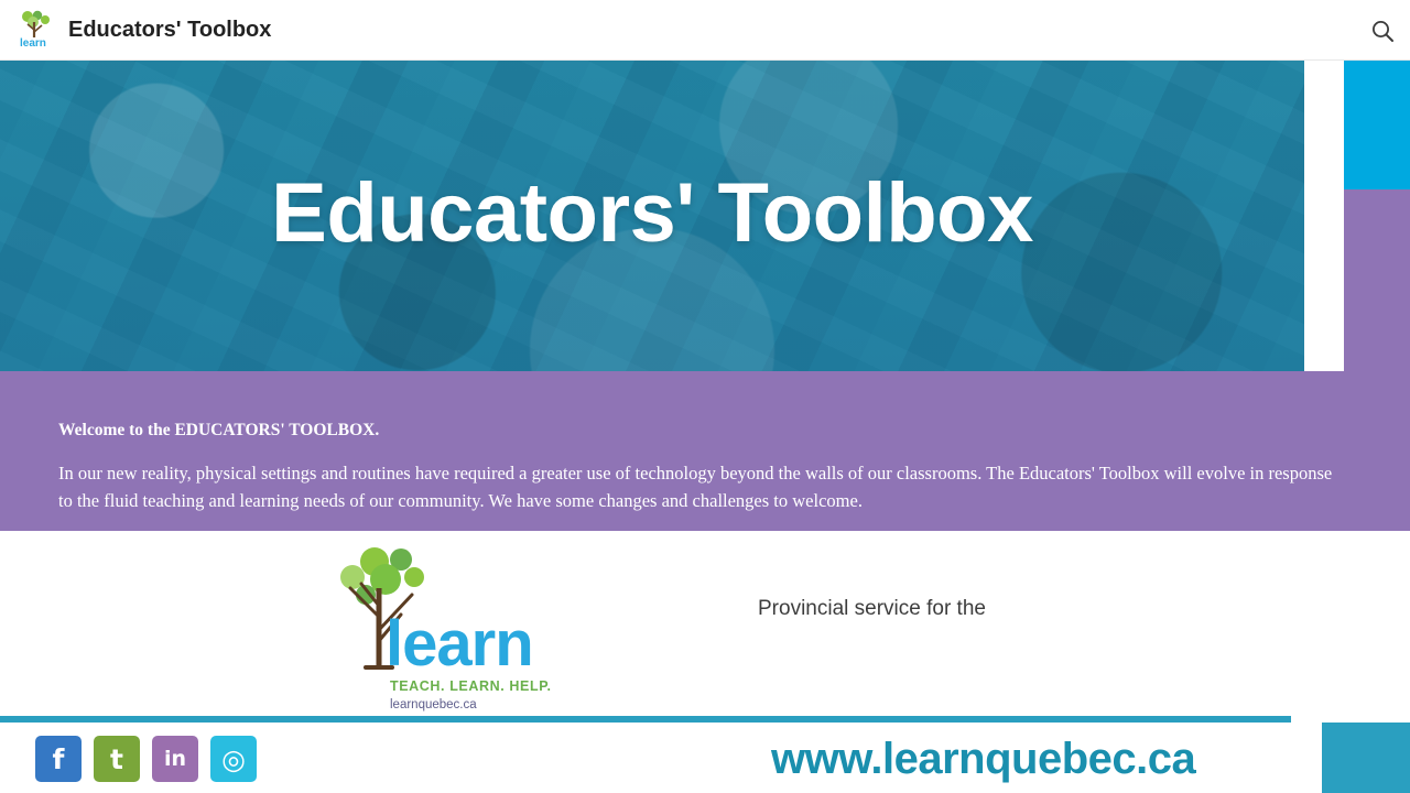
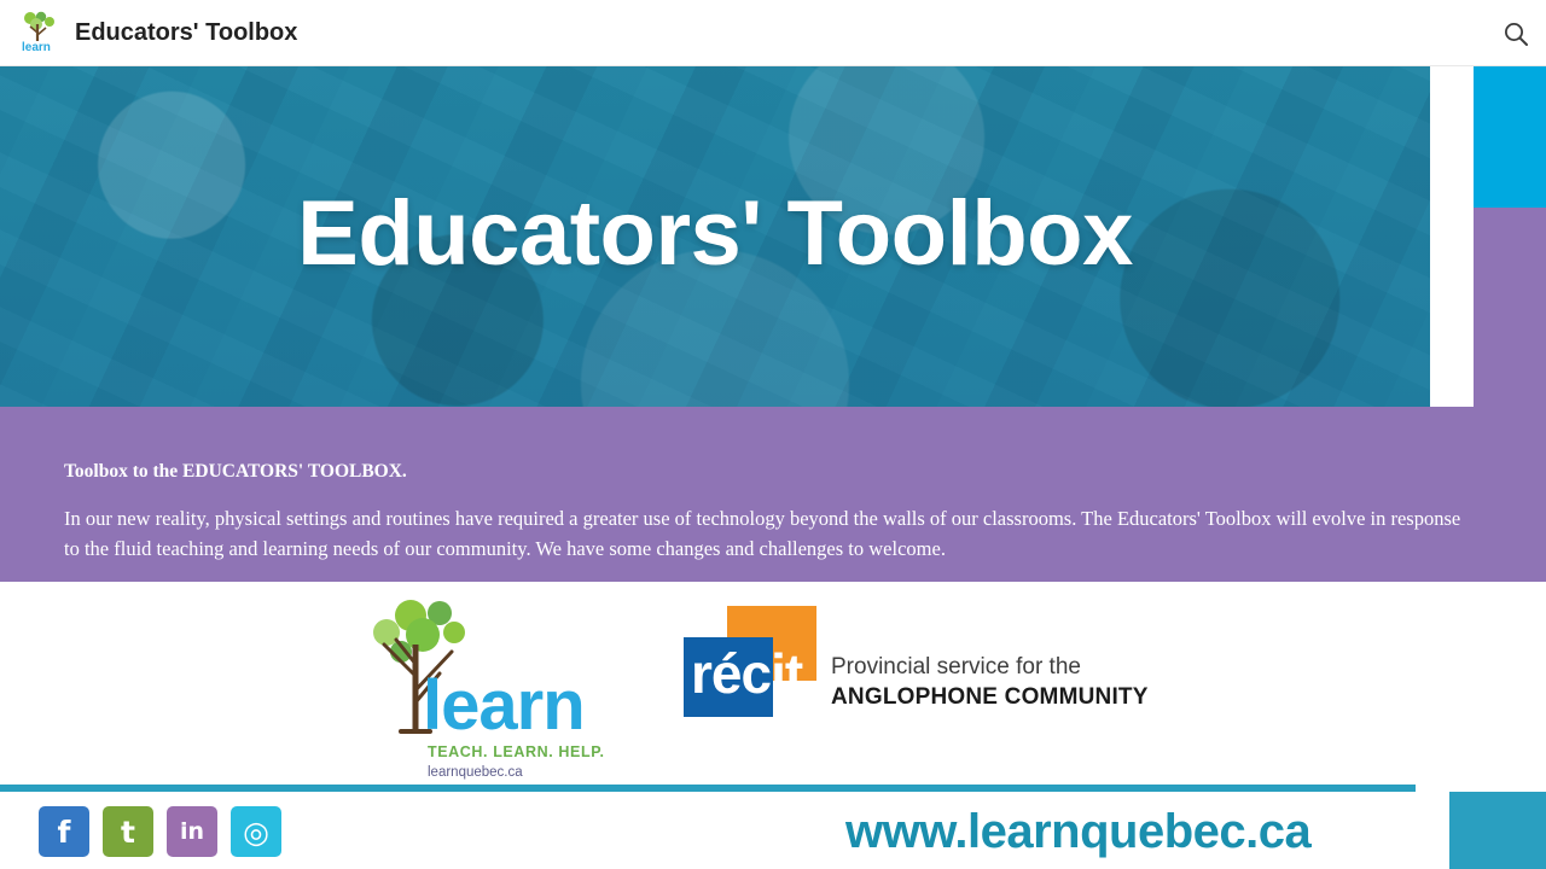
  learn
  Educators' Toolbox
  Educators' Toolbox
- Welcome to the EDUCATORS' TOOLBOX.
+ Toolbox to the EDUCATORS' TOOLBOX.
  In our new reality, physical settings and routines have required a greater use of technology beyond the walls of our classrooms. The Educators' Toolbox will evolve in response to the fluid teaching and learning needs of our community. We have some changes and challenges to welcome.
  learn
  TEACH. LEARN. HELP.
  learnquebec.ca
+ récit
  Provincial service for the
+ ANGLOPHONE COMMUNITY
  f
  t
  in
  ◎
  www.learnquebec.ca
